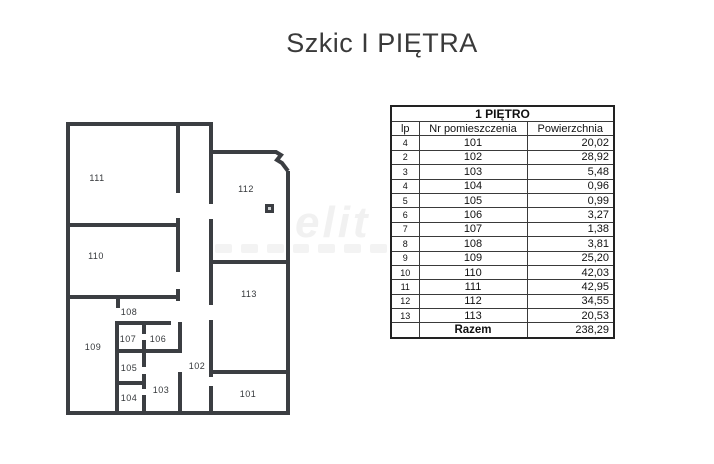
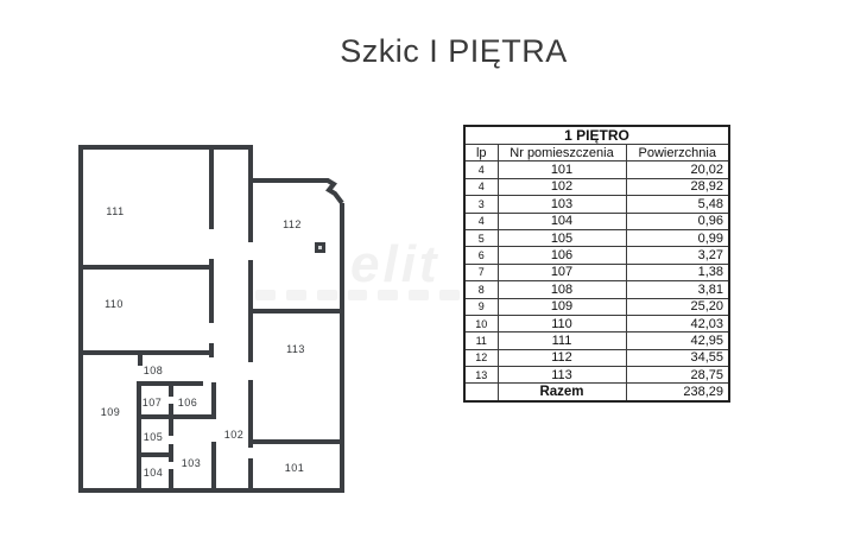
  Szkic I PIĘTRA
  111
  112
  110
  113
  108
  107
  106
  109
  105
  102
  103
  104
  101
  1 PIĘTRO
  lp	Nr pomieszczenia	Powierzchnia
  4	101	20,02
- 2	102	28,92
+ 4	102	28,92
  3	103	5,48
  4	104	0,96
  5	105	0,99
  6	106	3,27
  7	107	1,38
  8	108	3,81
  9	109	25,20
  10	110	42,03
  11	111	42,95
  12	112	34,55
- 13	113	20,53
+ 13	113	28,75
  	Razem	238,29
